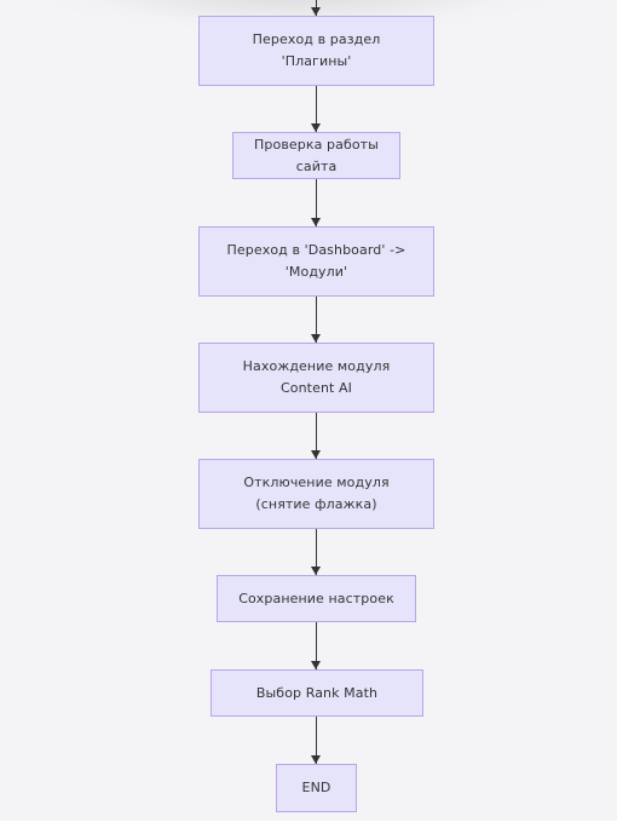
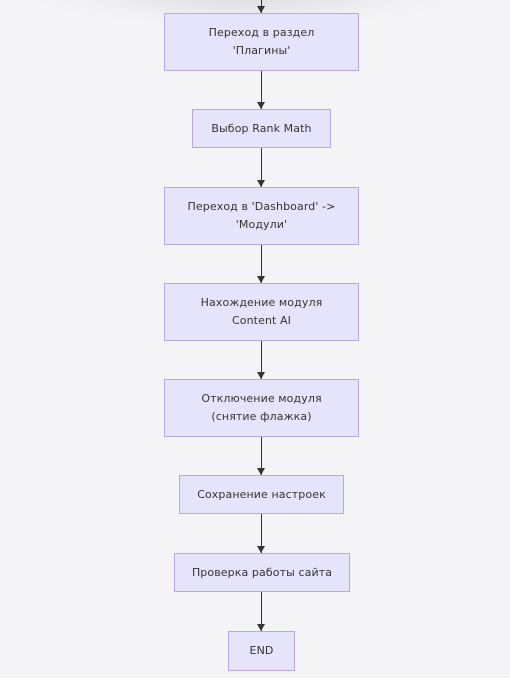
  Переход в раздел
  'Плагины'
- Проверка работы сайта
+ Выбор Rank Math
  Переход в 'Dashboard' ->
  'Модули'
  Нахождение модуля
  Content AI
  Отключение модуля
  (снятие флажка)
  Сохранение настроек
- Выбор Rank Math
+ Проверка работы сайта
  END
